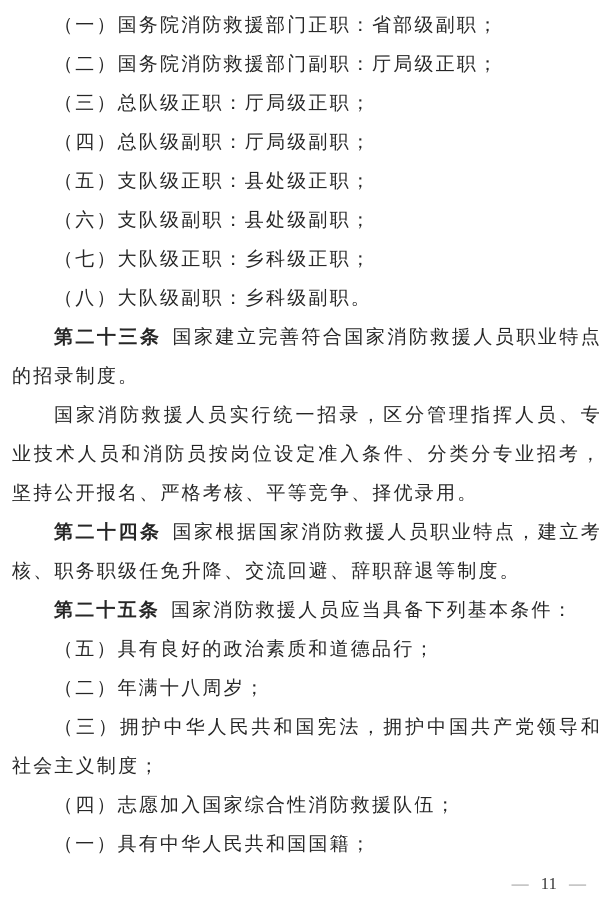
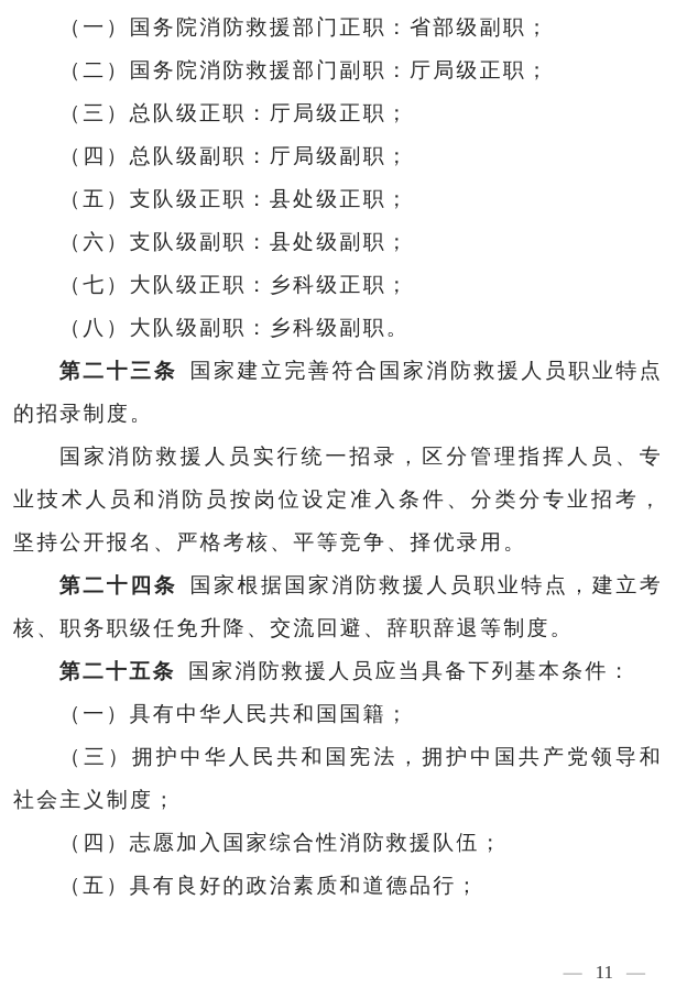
  （一）国务院消防救援部门正职：省部级副职；
  （二）国务院消防救援部门副职：厅局级正职；
  （三）总队级正职：厅局级正职；
  （四）总队级副职：厅局级副职；
  （五）支队级正职：县处级正职；
  （六）支队级副职：县处级副职；
  （七）大队级正职：乡科级正职；
  （八）大队级副职：乡科级副职。
  第二十三条 国家建立完善符合国家消防救援人员职业特点的招录制度。
  国家消防救援人员实行统一招录，区分管理指挥人员、专业技术人员和消防员按岗位设定准入条件、分类分专业招考，坚持公开报名、严格考核、平等竞争、择优录用。
  第二十四条 国家根据国家消防救援人员职业特点，建立考核、职务职级任免升降、交流回避、辞职辞退等制度。
  第二十五条 国家消防救援人员应当具备下列基本条件：
- （五）具有良好的政治素质和道德品行；
+ （一）具有中华人民共和国国籍；
- （二）年满十八周岁；
  （三）拥护中华人民共和国宪法，拥护中国共产党领导和社会主义制度；
  （四）志愿加入国家综合性消防救援队伍；
- （一）具有中华人民共和国国籍；
+ （五）具有良好的政治素质和道德品行；
  — 11 —
